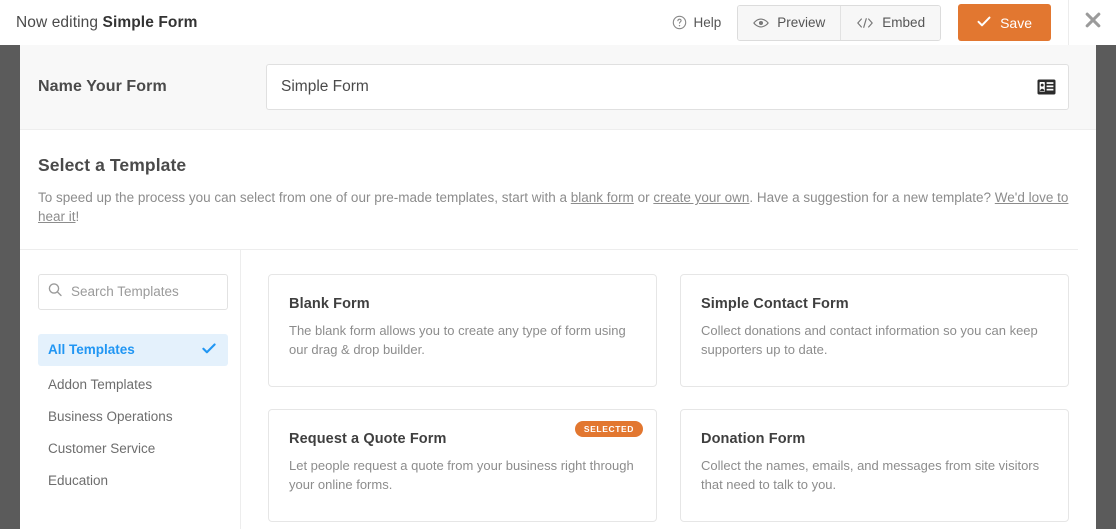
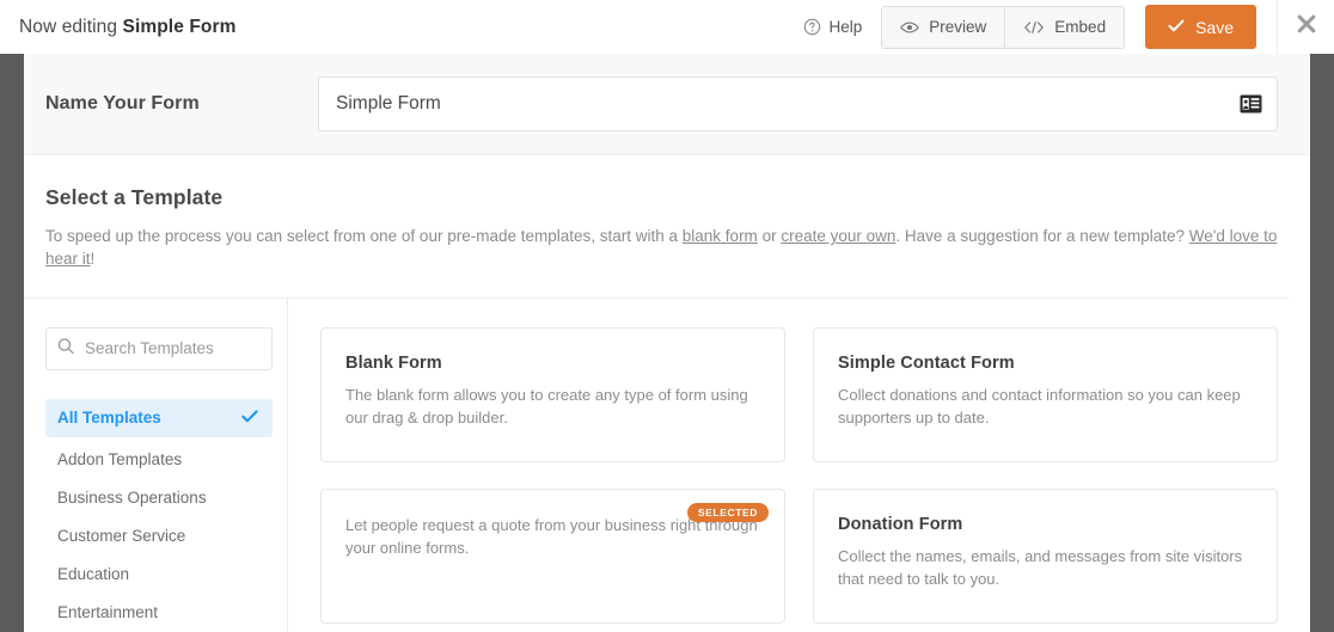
  Now editing Simple Form
  Help
  Preview
  Embed
  Save
  Name Your Form
  Simple Form
  Select a Template
  To speed up the process you can select from one of our pre-made templates, start with a blank form or create your own. Have a suggestion for a new template? We'd love to hear it!
  Search Templates
  All Templates
  Addon Templates
  Business Operations
  Customer Service
  Education
+ Entertainment
  Blank Form
  The blank form allows you to create any type of form using our drag & drop builder.
  Simple Contact Form
  Collect donations and contact information so you can keep supporters up to date.
  SELECTED
- Request a Quote Form
  Let people request a quote from your business right through your online forms.
  Donation Form
  Collect the names, emails, and messages from site visitors that need to talk to you.
